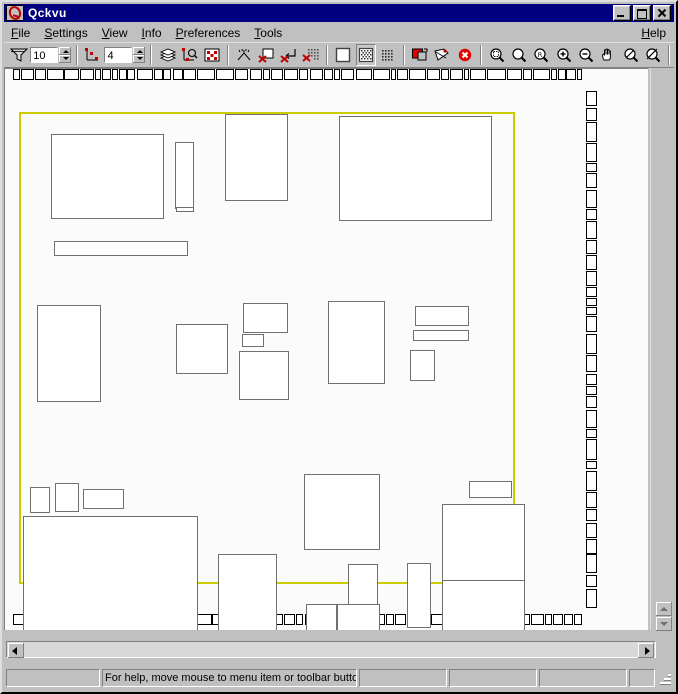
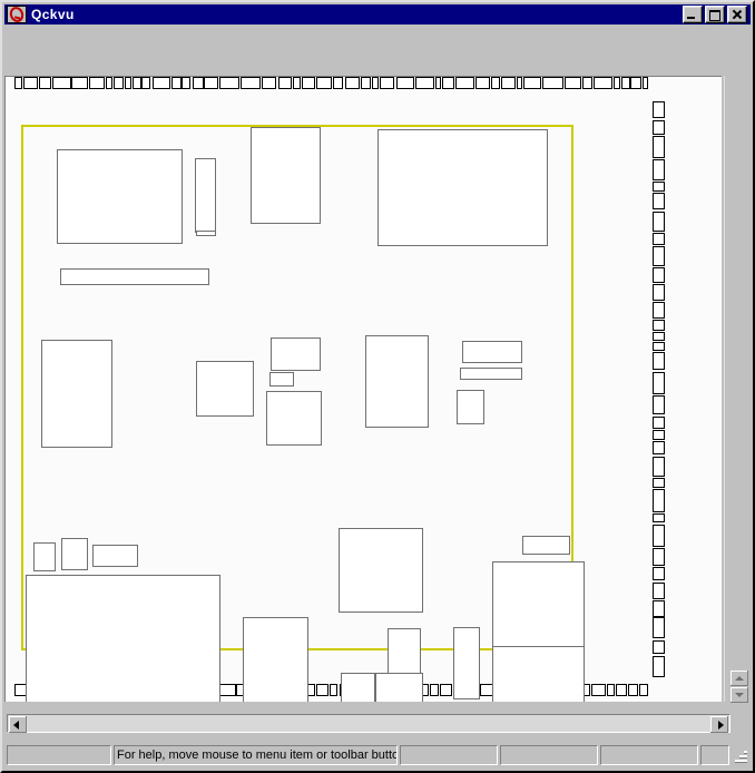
  Qckvu
- File
- Settings
- View
- Info
- Preferences
- Tools
- Help
- 10
- 4
- R
  For help, move mouse to menu item or toolbar butto
